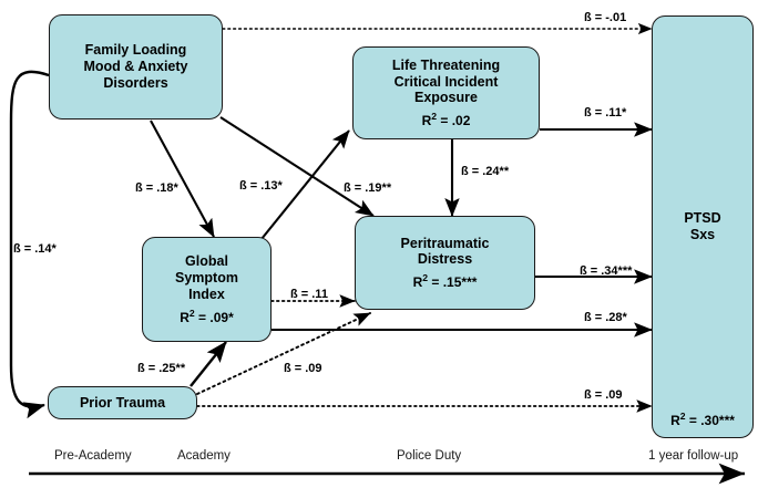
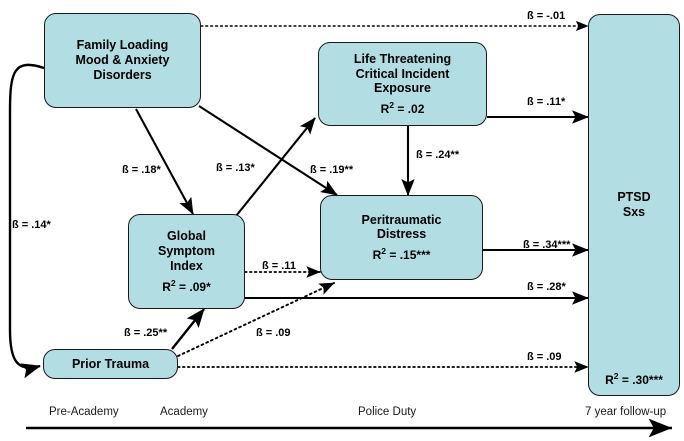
  Family Loading
  Mood & Anxiety
  Disorders
  Life Threatening
  Critical Incident
  Exposure
  R2 = .02
  Global
  Symptom
  Index
  R2 = .09*
  Peritraumatic
  Distress
  R2 = .15***
  Prior Trauma
  PTSD
  Sxs
  R2 = .30***
  ß = -.01
  ß = .18*
  ß = .13*
  ß = .19**
  ß = .11*
  ß = .24**
  ß = .34***
  ß = .11
  ß = .28*
  ß = .25**
  ß = .09
  ß = .09
  ß = .14*
  Pre-Academy
  Academy
  Police Duty
- 1 year follow-up
+ 7 year follow-up
